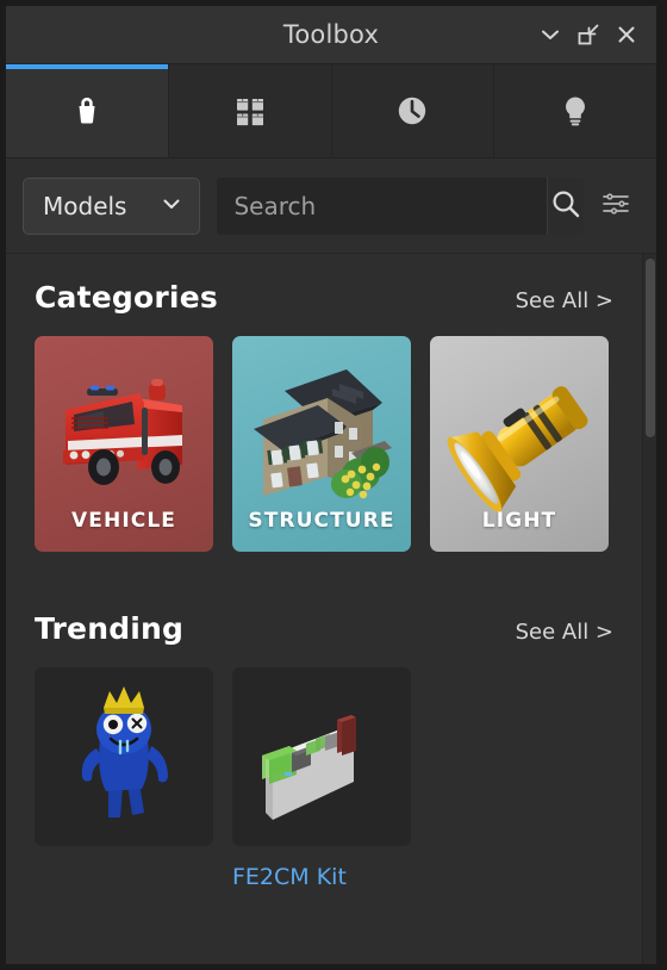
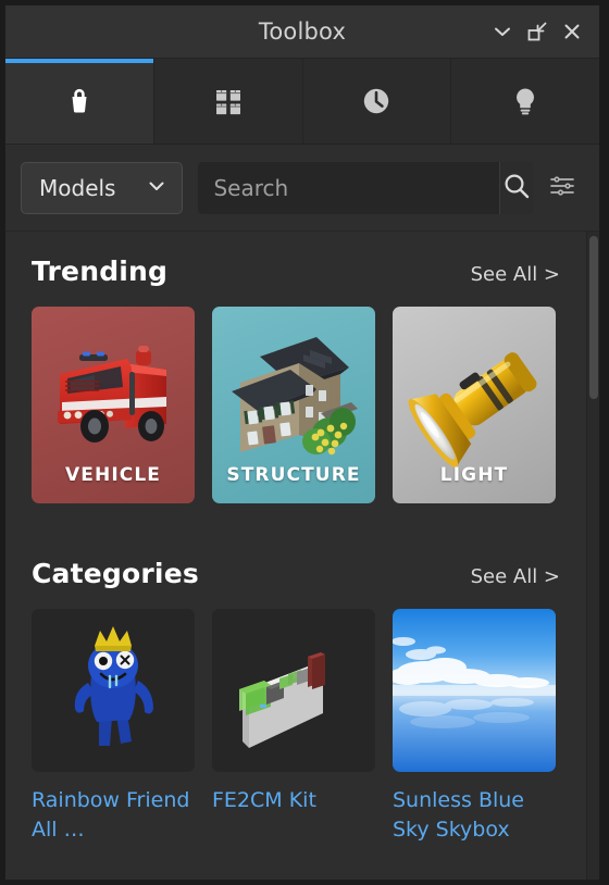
  Toolbox
  Models
  Search
- Categories
+ Trending
  See All >
  VEHICLE
  STRUCTURE
  LIGHT
- Trending
+ Categories
  See All >
+ Rainbow Friend All …
  FE2CM Kit
+ Sunless Blue Sky Skybox
